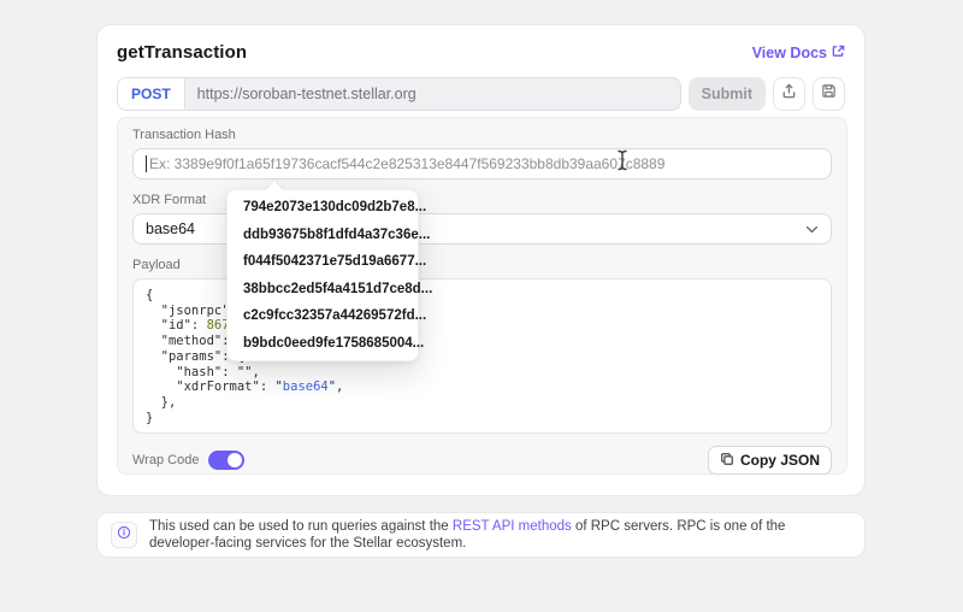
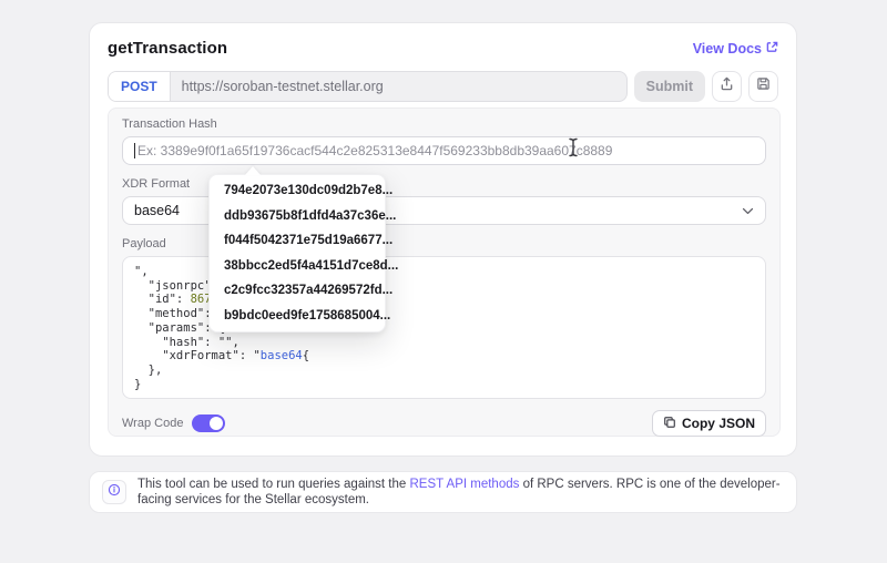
  getTransaction
  View Docs
  POST
  https://soroban-testnet.stellar.org
  Submit
  Transaction Hash
  Ex: 3389e9f0f1a65f19736cacf544c2e825313e8447f569233bb8db39aa60c8889
  XDR Format
  base64
  Payload
- {
+ ",
  "jsonrpc
  "id": 86
  "method"
  "params":
  "hash": "",
- "xdrFormat": "base64",
+ "xdrFormat": "base64{
  },
  }
  Wrap Code
  Copy JSON
  794e2073e130dc09d2b7e8...
  ddb93675b8f1dfd4a37c36e...
  f044f5042371e75d19a6677...
  38bbcc2ed5f4a4151d7ce8d...
  c2c9fcc32357a44269572fd...
  b9bdc0eed9fe1758685004...
- This used can be used to run queries against the REST API methods of RPC servers. RPC is one of the developer-facing services for the Stellar ecosystem.
+ This tool can be used to run queries against the REST API methods of RPC servers. RPC is one of the developer-facing services for the Stellar ecosystem.
